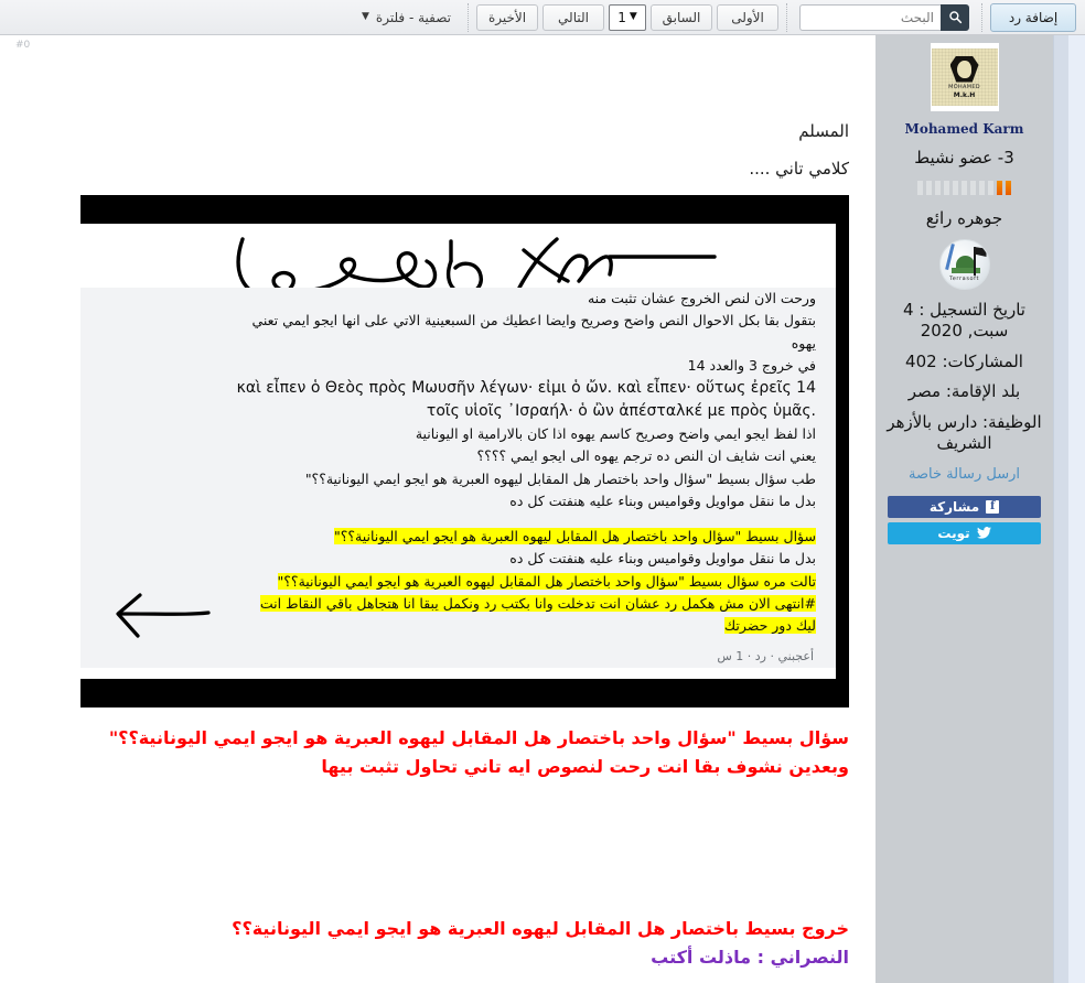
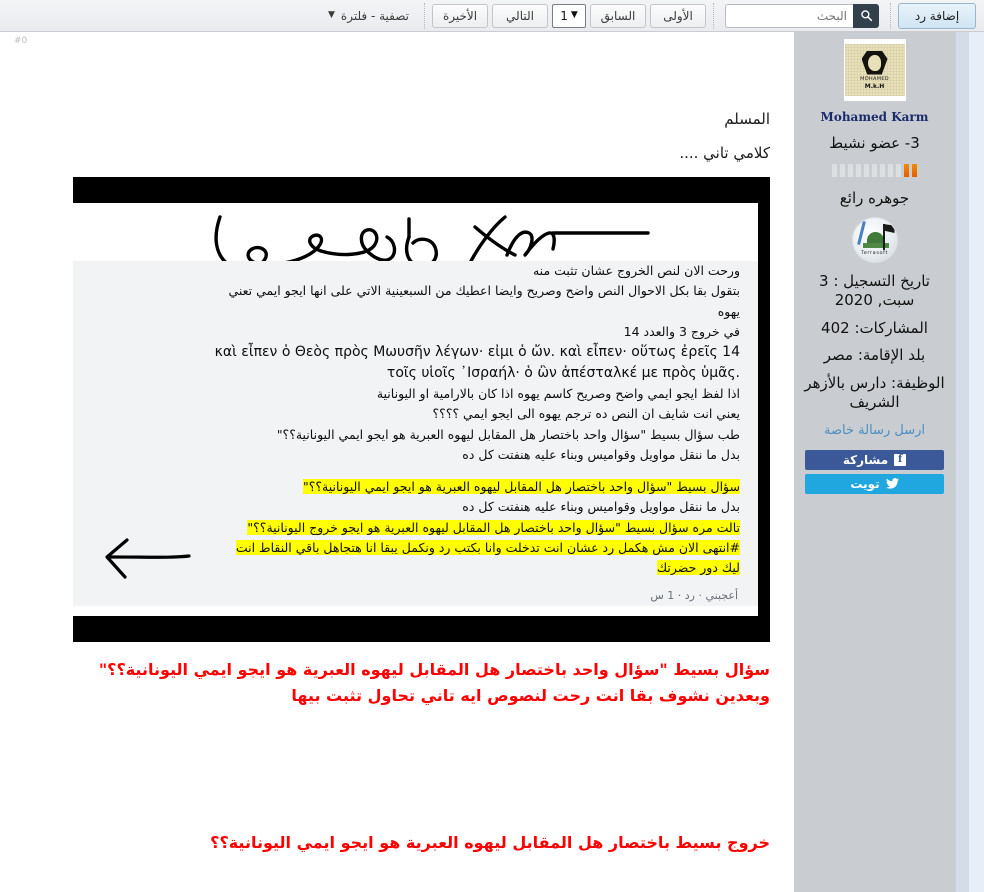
  إضافة رد
  الأولى
  السابق
  1
  ▼
  التالي
  الأخيرة
  تصفية - فلترة
  ▼
  Mohamed Karm
  3- عضو نشيط
  جوهره رائع
- تاريخ التسجيل : 4 سبت, 2020
+ تاريخ التسجيل : 3 سبت, 2020
  المشاركات: 402
  بلد الإقامة: مصر
  الوظيفة: دارس بالأزهر الشريف
  ارسل رسالة خاصة
  f
  مشاركة
  تويت
  #0
  المسلم
  كلامي تاني ....
  ورحت الان لنص الخروج عشان تثبت منه
  بتقول بقا بكل الاحوال النص واضح وصريح وايضا اعطيك من السبعينية الاتي على انها ايجو ايمي تعني
  يهوه
  في خروج 3 والعدد 14
  καὶ εἶπεν ὁ Θεὸς πρὸς Μωυσῆν λέγων· εἰμι ὁ ὤν. καὶ εἶπεν· οὕτως ἐρεῖς 14
  τοῖς υἱοῖς ᾿Ισραήλ· ὁ ὢν ἀπέσταλκέ με πρὸς ὑμᾶς.
  اذا لفظ ايجو ايمي واضح وصريح كاسم يهوه اذا كان بالارامية او اليونانية
  يعني انت شايف ان النص ده ترجم يهوه الى ايجو ايمي ؟؟؟؟
  طب سؤال بسيط "سؤال واحد باختصار هل المقابل ليهوه العبرية هو ايجو ايمي اليونانية؟؟"
  بدل ما ننقل مواويل وقواميس وبناء عليه هنفتت كل ده
  سؤال بسيط "سؤال واحد باختصار هل المقابل ليهوه العبرية هو ايجو ايمي اليونانية؟؟"
  بدل ما ننقل مواويل وقواميس وبناء عليه هنفتت كل ده
- تالت مره سؤال بسيط "سؤال واحد باختصار هل المقابل ليهوه العبرية هو ايجو ايمي اليونانية؟؟"
+ تالت مره سؤال بسيط "سؤال واحد باختصار هل المقابل ليهوه العبرية هو ايجو خروج اليونانية؟؟"
  #انتهى الان مش هكمل رد عشان انت تدخلت وانا بكتب رد ونكمل يبقا انا هتجاهل باقي النقاط انت
  ليك دور حضرتك
  أعجبني · رد · 1 س
  سؤال بسيط "سؤال واحد باختصار هل المقابل ليهوه العبرية هو ايجو ايمي اليونانية؟؟"
  وبعدين نشوف بقا انت رحت لنصوص ايه تاني تحاول تثبت بيها
  خروج بسيط باختصار هل المقابل ليهوه العبرية هو ايجو ايمي اليونانية؟؟
- النصراني : ماذلت أكتب
